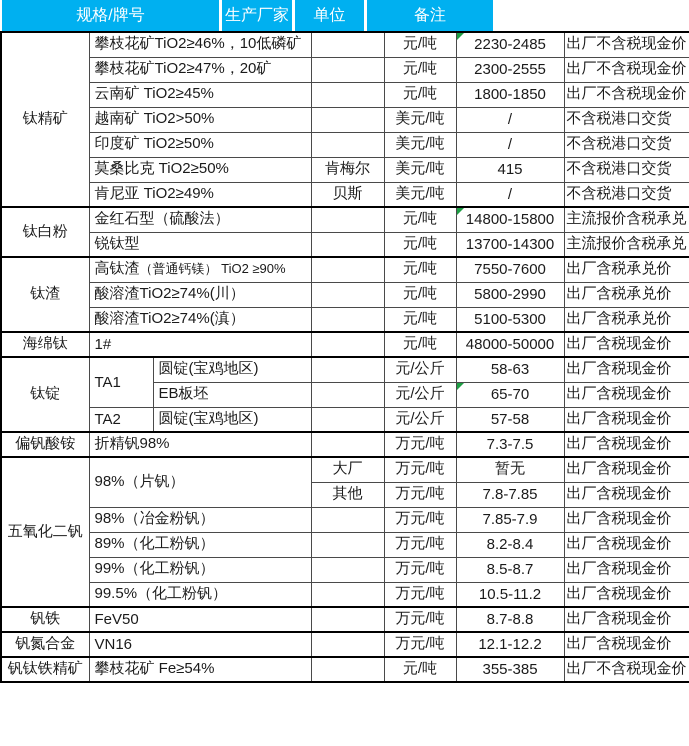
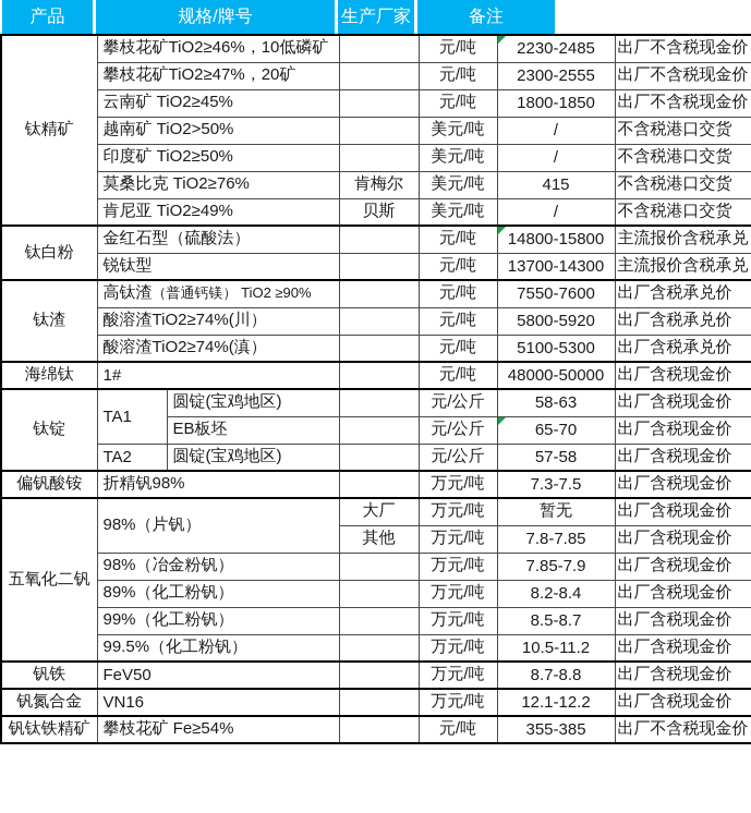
+ 产品
  规格/牌号
  生产厂家
- 单位
  备注
  钛精矿	攀枝花矿TiO2≥46%，10低磷矿		元/吨	2230-2485	出厂不含税现金价
  攀枝花矿TiO2≥47%，20矿		元/吨	2300-2555	出厂不含税现金价
  云南矿 TiO2≥45%		元/吨	1800-1850	出厂不含税现金价
  越南矿 TiO2>50%		美元/吨	/	不含税港口交货
  印度矿 TiO2≥50%		美元/吨	/	不含税港口交货
- 莫桑比克 TiO2≥50%	肯梅尔	美元/吨	415	不含税港口交货
+ 莫桑比克 TiO2≥76%	肯梅尔	美元/吨	415	不含税港口交货
  肯尼亚 TiO2≥49%	贝斯	美元/吨	/	不含税港口交货
  钛白粉	金红石型（硫酸法）		元/吨	14800-15800	主流报价含税承兑
  锐钛型		元/吨	13700-14300	主流报价含税承兑
  钛渣	高钛渣（普通钙镁） TiO2 ≥90%		元/吨	7550-7600	出厂含税承兑价
- 酸溶渣TiO2≥74%(川）		元/吨	5800-2990	出厂含税承兑价
+ 酸溶渣TiO2≥74%(川）		元/吨	5800-5920	出厂含税承兑价
  酸溶渣TiO2≥74%(滇）		元/吨	5100-5300	出厂含税承兑价
  海绵钛	1#		元/吨	48000-50000	出厂含税现金价
  钛锭	TA1	圆锭(宝鸡地区)		元/公斤	58-63	出厂含税现金价
  EB板坯		元/公斤	65-70	出厂含税现金价
  TA2	圆锭(宝鸡地区)		元/公斤	57-58	出厂含税现金价
  偏钒酸铵	折精钒98%		万元/吨	7.3-7.5	出厂含税现金价
  五氧化二钒	98%（片钒）	大厂	万元/吨	暂无	出厂含税现金价
  其他	万元/吨	7.8-7.85	出厂含税现金价
  98%（冶金粉钒）		万元/吨	7.85-7.9	出厂含税现金价
  89%（化工粉钒）		万元/吨	8.2-8.4	出厂含税现金价
  99%（化工粉钒）		万元/吨	8.5-8.7	出厂含税现金价
  99.5%（化工粉钒）		万元/吨	10.5-11.2	出厂含税现金价
  钒铁	FeV50		万元/吨	8.7-8.8	出厂含税现金价
  钒氮合金	VN16		万元/吨	12.1-12.2	出厂含税现金价
  钒钛铁精矿	攀枝花矿 Fe≥54%		元/吨	355-385	出厂不含税现金价
